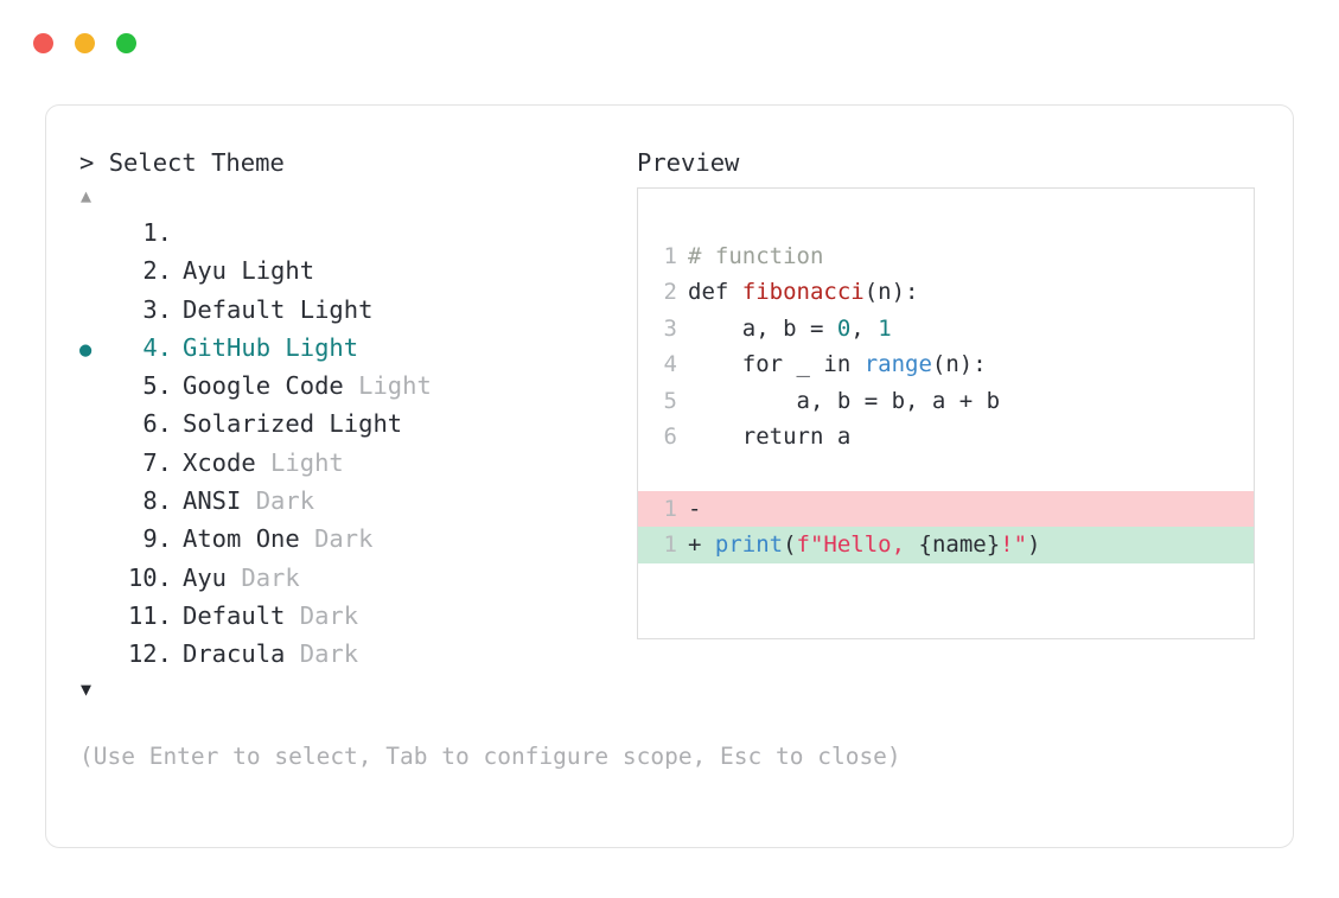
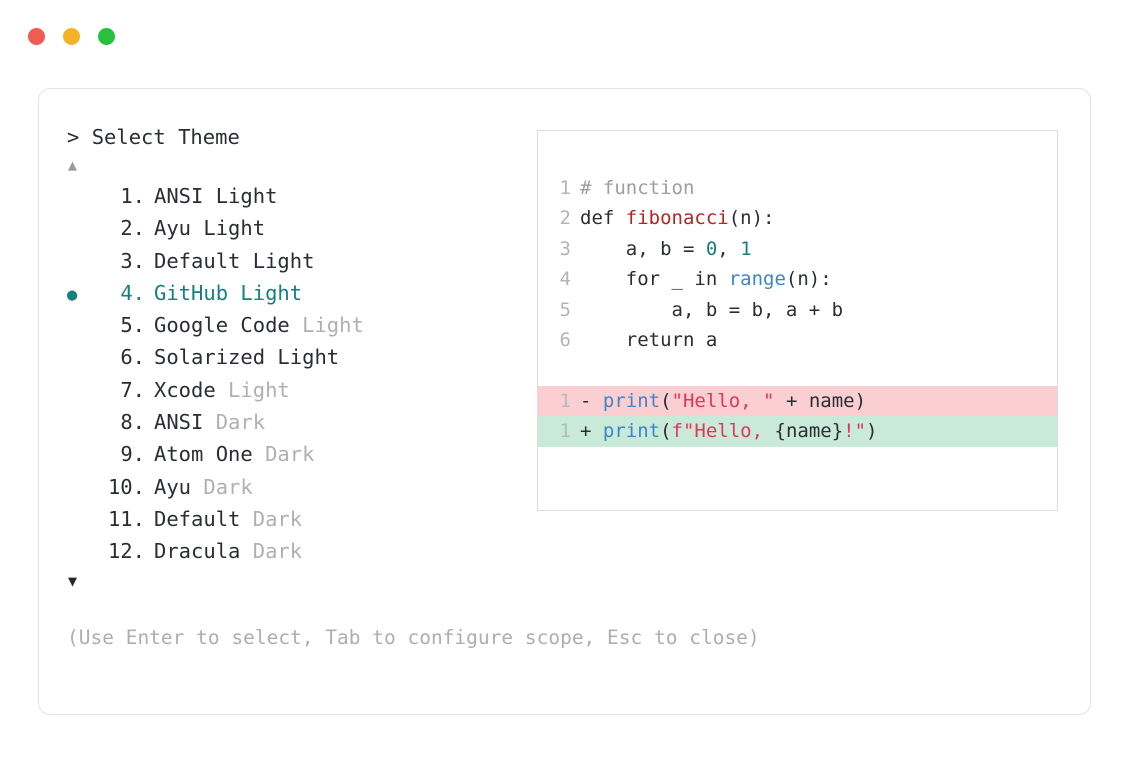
  > Select Theme
  ▲
  1.
+ ANSI Light
  2.
  Ayu Light
  3.
  Default Light
  ●
  4.
  GitHub Light
  5.
  Google Code
  Light
  6.
  Solarized Light
  7.
  Xcode
  Light
  8.
  ANSI
  Dark
  9.
  Atom One
  Dark
  10.
  Ayu
  Dark
  11.
  Default
  Dark
  12.
  Dracula
  Dark
  ▼
- Preview
  1
  # function
  2
  def fibonacci(n):
  3
  a, b = 0, 1
  4
  for _ in range(n):
  5
  a, b = b, a + b
  6
  return a
  1
  -
+ print("Hello, " + name)
  1
  +
  print(f"Hello, {name}!")
  (Use Enter to select, Tab to configure scope, Esc to close)
